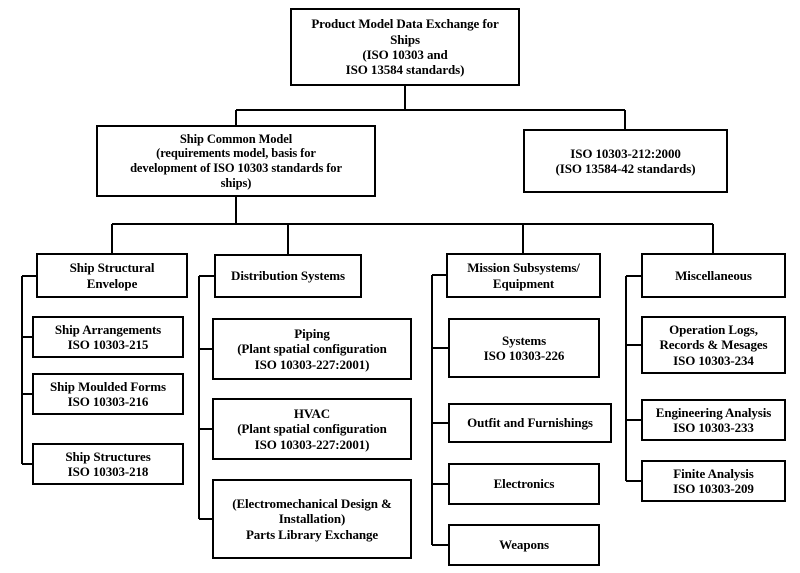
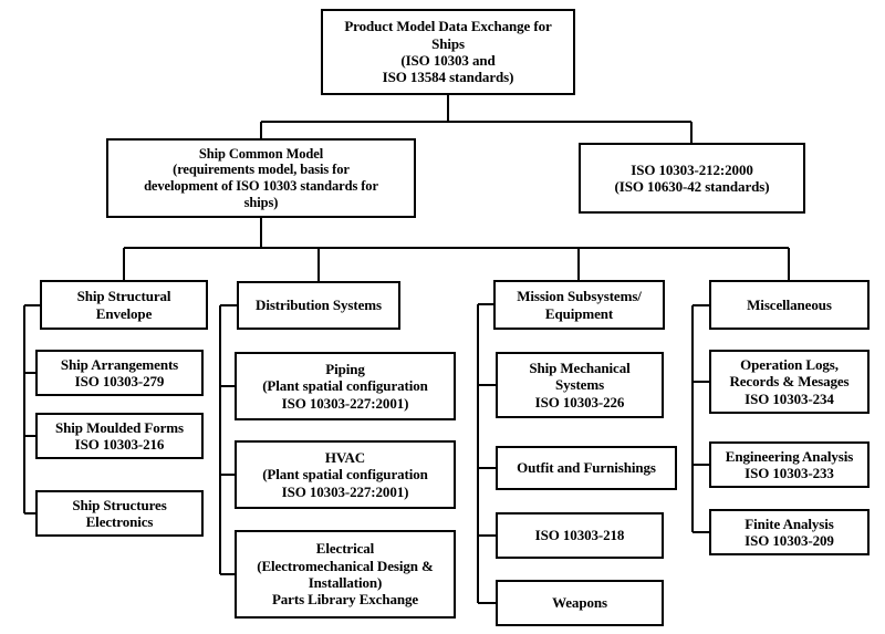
  Product Model Data Exchange for
  Ships
  (ISO 10303 and
  ISO 13584 standards)
  Ship Common Model
  (requirements model, basis for
  development of ISO 10303 standards for
  ships)
  ISO 10303-212:2000
- (ISO 13584-42 standards)
+ (ISO 10630-42 standards)
  Ship Structural
  Envelope
  Ship Arrangements
- ISO 10303-215
+ ISO 10303-279
  Ship Moulded Forms
  ISO 10303-216
  Ship Structures
- ISO 10303-218
+ Electronics
  Distribution Systems
  Piping
  (Plant spatial configuration
  ISO 10303-227:2001)
  HVAC
  (Plant spatial configuration
  ISO 10303-227:2001)
+ Electrical
  (Electromechanical Design &
  Installation)
  Parts Library Exchange
  Mission Subsystems/
  Equipment
+ Ship Mechanical
  Systems
  ISO 10303-226
  Outfit and Furnishings
- Electronics
+ ISO 10303-218
  Weapons
  Miscellaneous
  Operation Logs,
  Records & Mesages
  ISO 10303-234
  Engineering Analysis
  ISO 10303-233
  Finite Analysis
  ISO 10303-209
